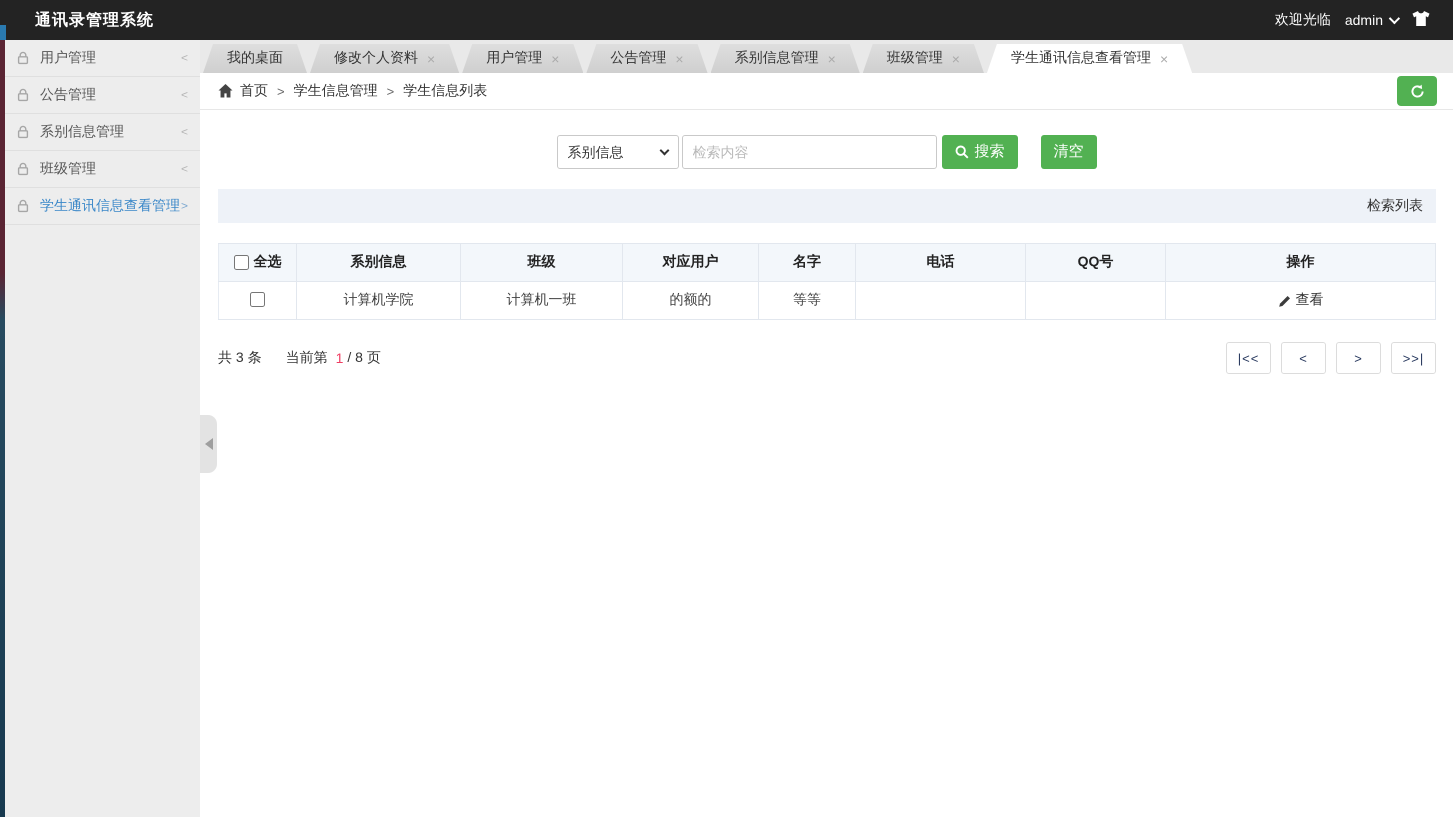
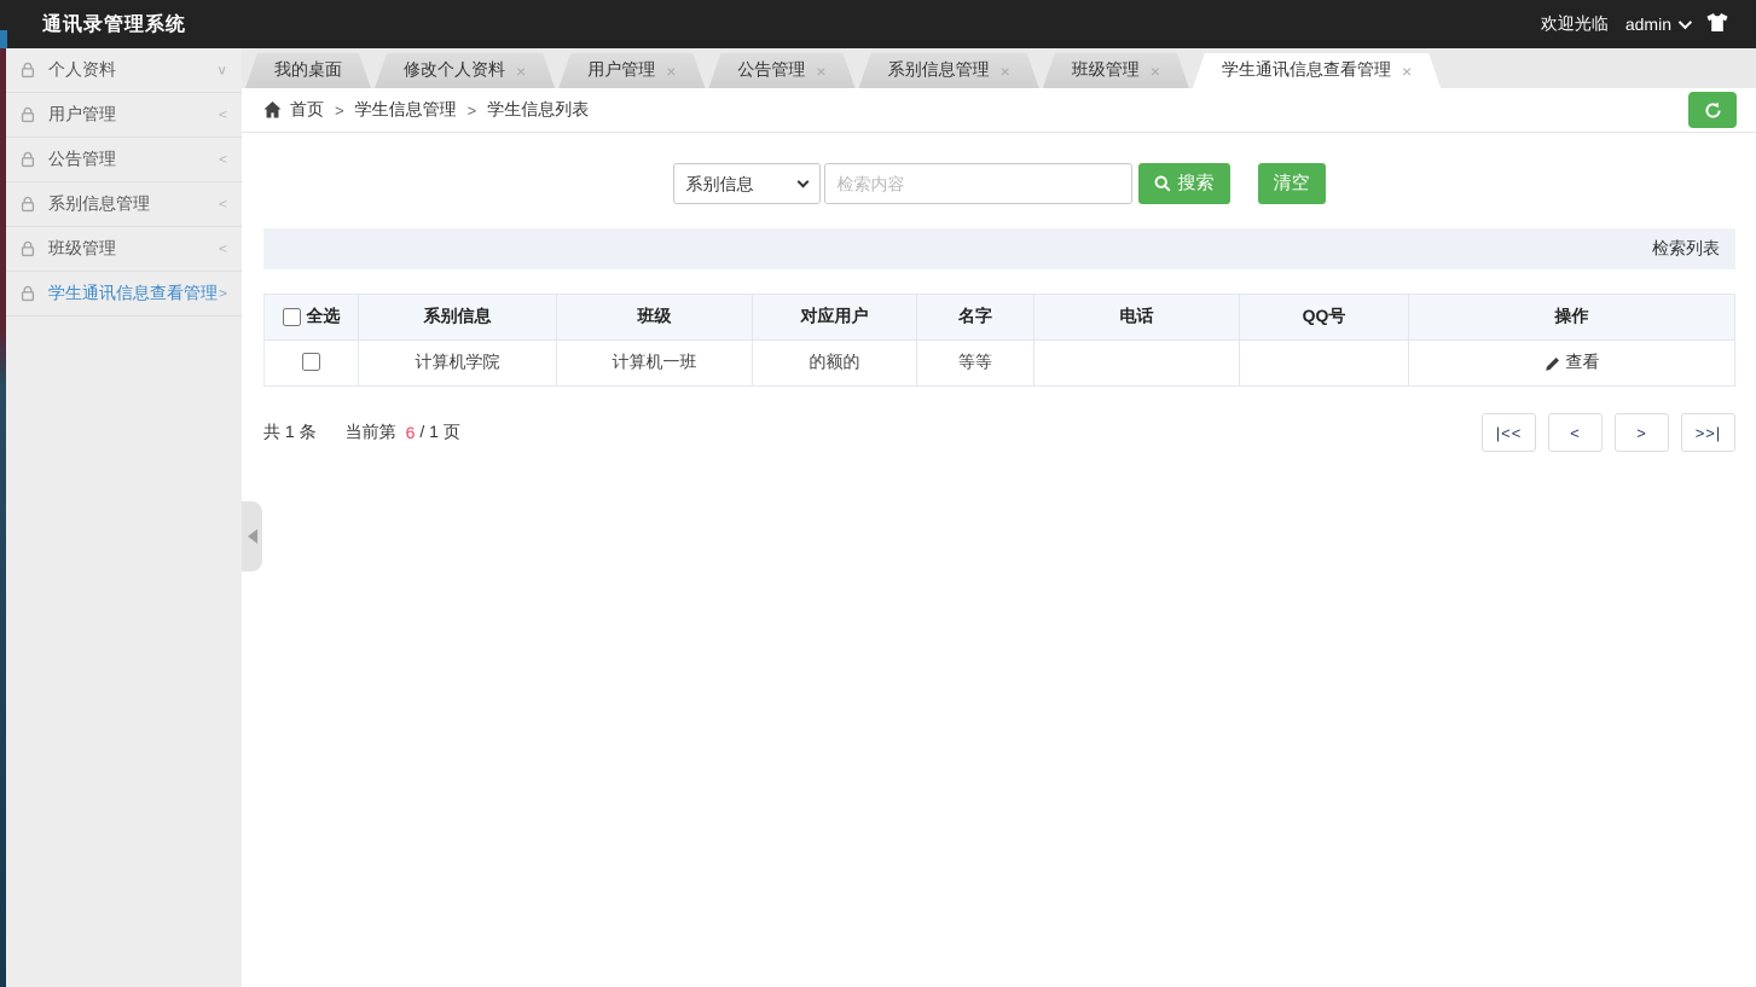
  通讯录管理系统
  欢迎光临
  admin
+ 个人资料
+ ∨
  用户管理
  <
  公告管理
  <
  系别信息管理
  <
  班级管理
  <
  学生通讯信息查看管理
  >
  我的桌面
  修改个人资料
  ×
  用户管理
  ×
  公告管理
  ×
  系别信息管理
  ×
  班级管理
  ×
  学生通讯信息查看管理
  ×
  首页
  >
  学生信息管理
  >
  学生信息列表
  系别信息
  检索内容
  搜索
  清空
  检索列表
  全选	系别信息	班级	对应用户	名字	电话	QQ号	操作
  	计算机学院	计算机一班	的额的	等等			查看
- 共 3 条
+ 共 1 条
  当前第
- 1
+ 6
- / 8 页
+ / 1 页
  |<<
  <
  >
  >>|
